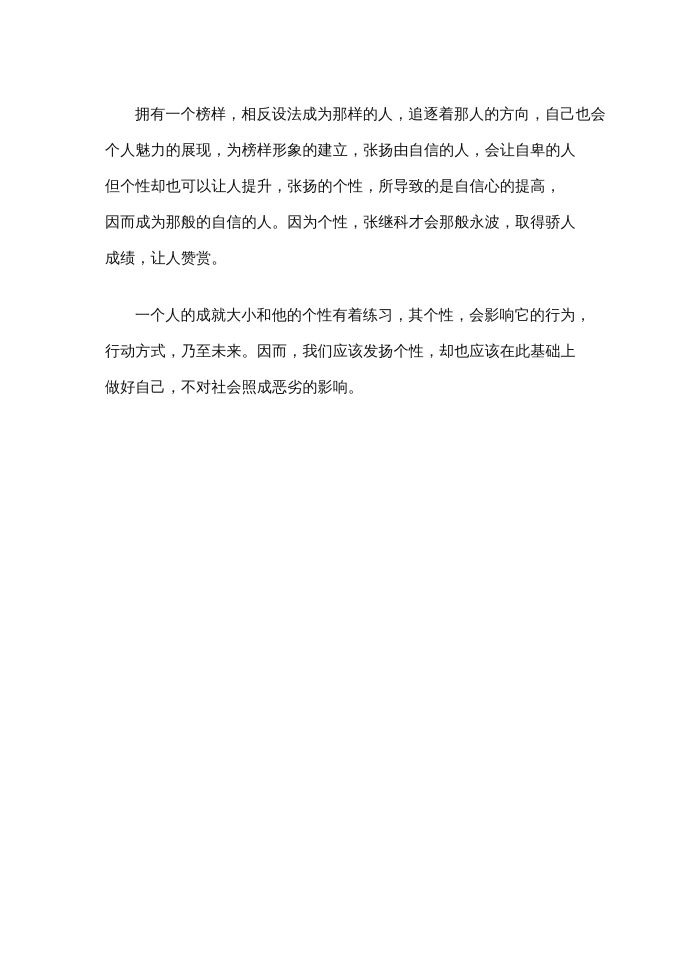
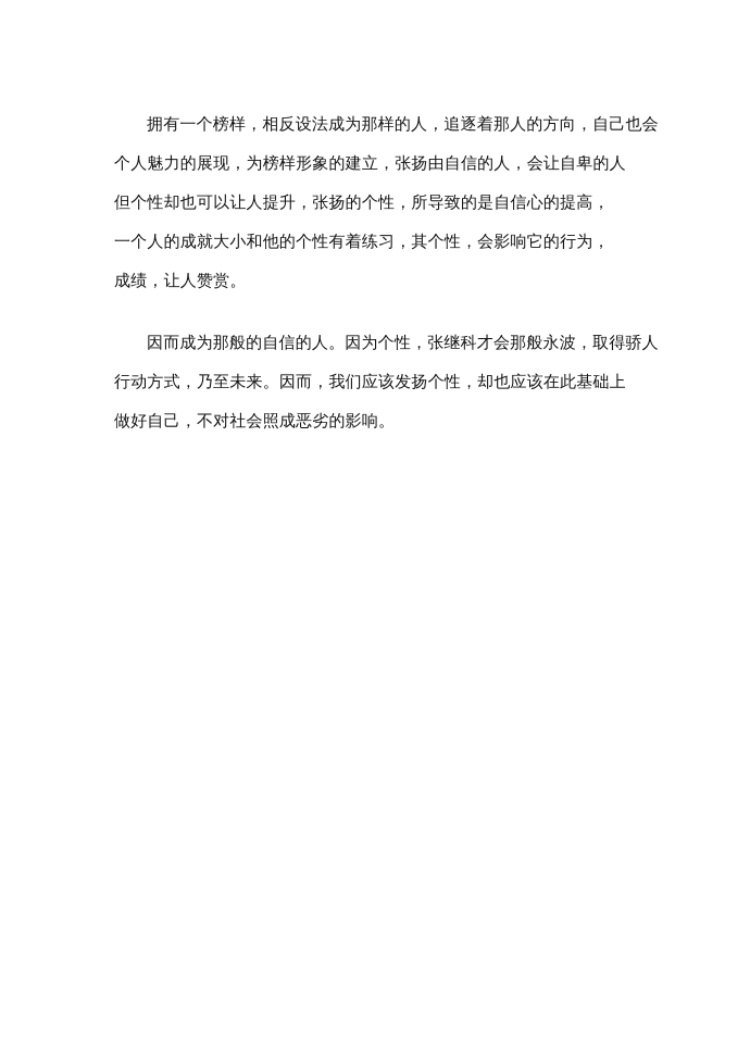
  拥有一个榜样，相反设法成为那样的人，追逐着那人的方向，自己也会
  个人魅力的展现，为榜样形象的建立，张扬由自信的人，会让自卑的人
  但个性却也可以让人提升，张扬的个性，所导致的是自信心的提高，
- 因而成为那般的自信的人。因为个性，张继科才会那般永波，取得骄人
+ 一个人的成就大小和他的个性有着练习，其个性，会影响它的行为，
  成绩，让人赞赏。
- 一个人的成就大小和他的个性有着练习，其个性，会影响它的行为，
+ 因而成为那般的自信的人。因为个性，张继科才会那般永波，取得骄人
  行动方式，乃至未来。因而，我们应该发扬个性，却也应该在此基础上
  做好自己，不对社会照成恶劣的影响。
